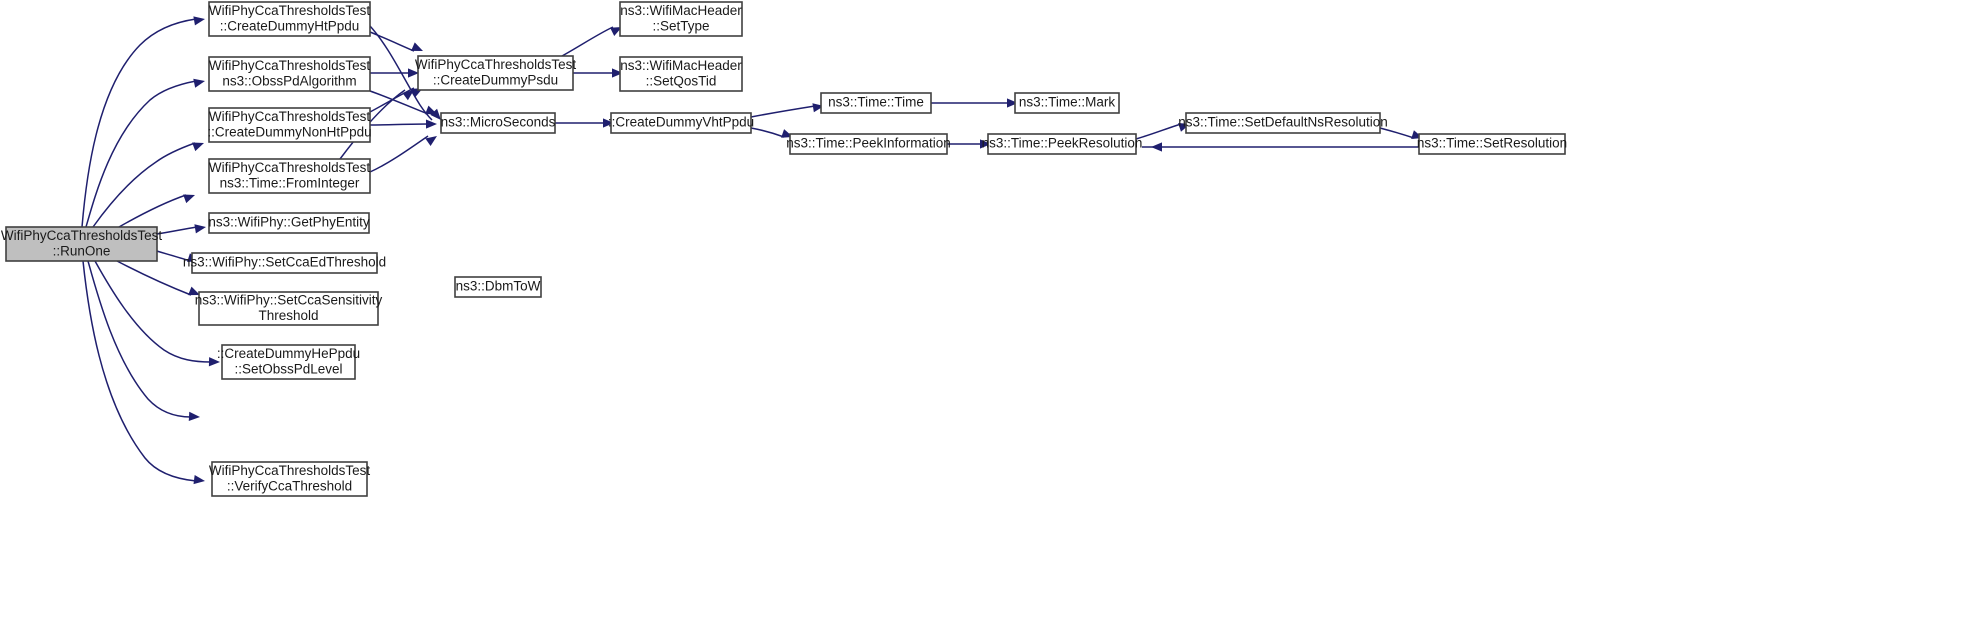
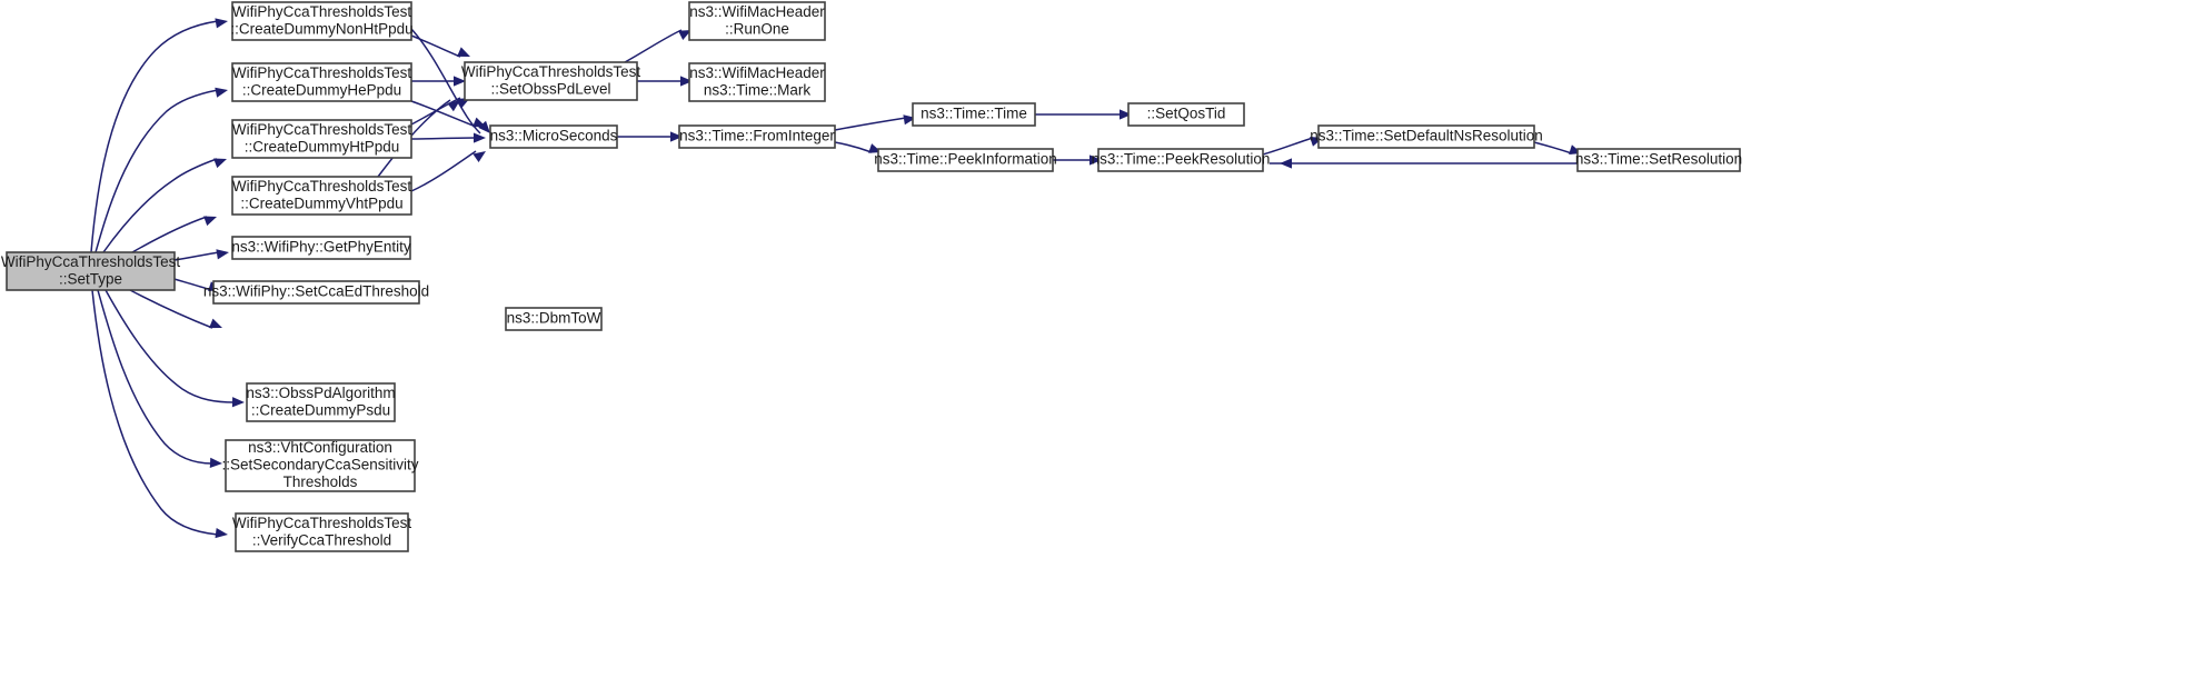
  WifiPhyCcaThresholdsTest
- ::RunOne
+ ::SetType
  WifiPhyCcaThresholdsTest
- ::CreateDummyHtPpdu
+ ::CreateDummyNonHtPpdu
  WifiPhyCcaThresholdsTest
- ns3::ObssPdAlgorithm
+ ::CreateDummyHePpdu
  WifiPhyCcaThresholdsTest
- ::CreateDummyNonHtPpdu
+ ::CreateDummyHtPpdu
  WifiPhyCcaThresholdsTest
- ns3::Time::FromInteger
+ ::CreateDummyVhtPpdu
  ns3::WifiPhy::GetPhyEntity
  ns3::WifiPhy::SetCcaEdThreshold
- ns3::WifiPhy::SetCcaSensitivity
- Threshold
- ::CreateDummyHePpdu
+ ns3::ObssPdAlgorithm
- ::SetObssPdLevel
+ ::CreateDummyPsdu
+ ns3::VhtConfiguration
+ ::SetSecondaryCcaSensitivity
+ Thresholds
  WifiPhyCcaThresholdsTest
  ::VerifyCcaThreshold
  WifiPhyCcaThresholdsTest
- ::CreateDummyPsdu
+ ::SetObssPdLevel
  ns3::MicroSeconds
  ns3::DbmToW
  ns3::WifiMacHeader
- ::SetType
+ ::RunOne
  ns3::WifiMacHeader
- ::SetQosTid
+ ns3::Time::Mark
- ::CreateDummyVhtPpdu
+ ns3::Time::FromInteger
  ns3::Time::Time
  ns3::Time::PeekInformation
- ns3::Time::Mark
+ ::SetQosTid
  ns3::Time::PeekResolution
  ns3::Time::SetDefaultNsResolution
  ns3::Time::SetResolution
